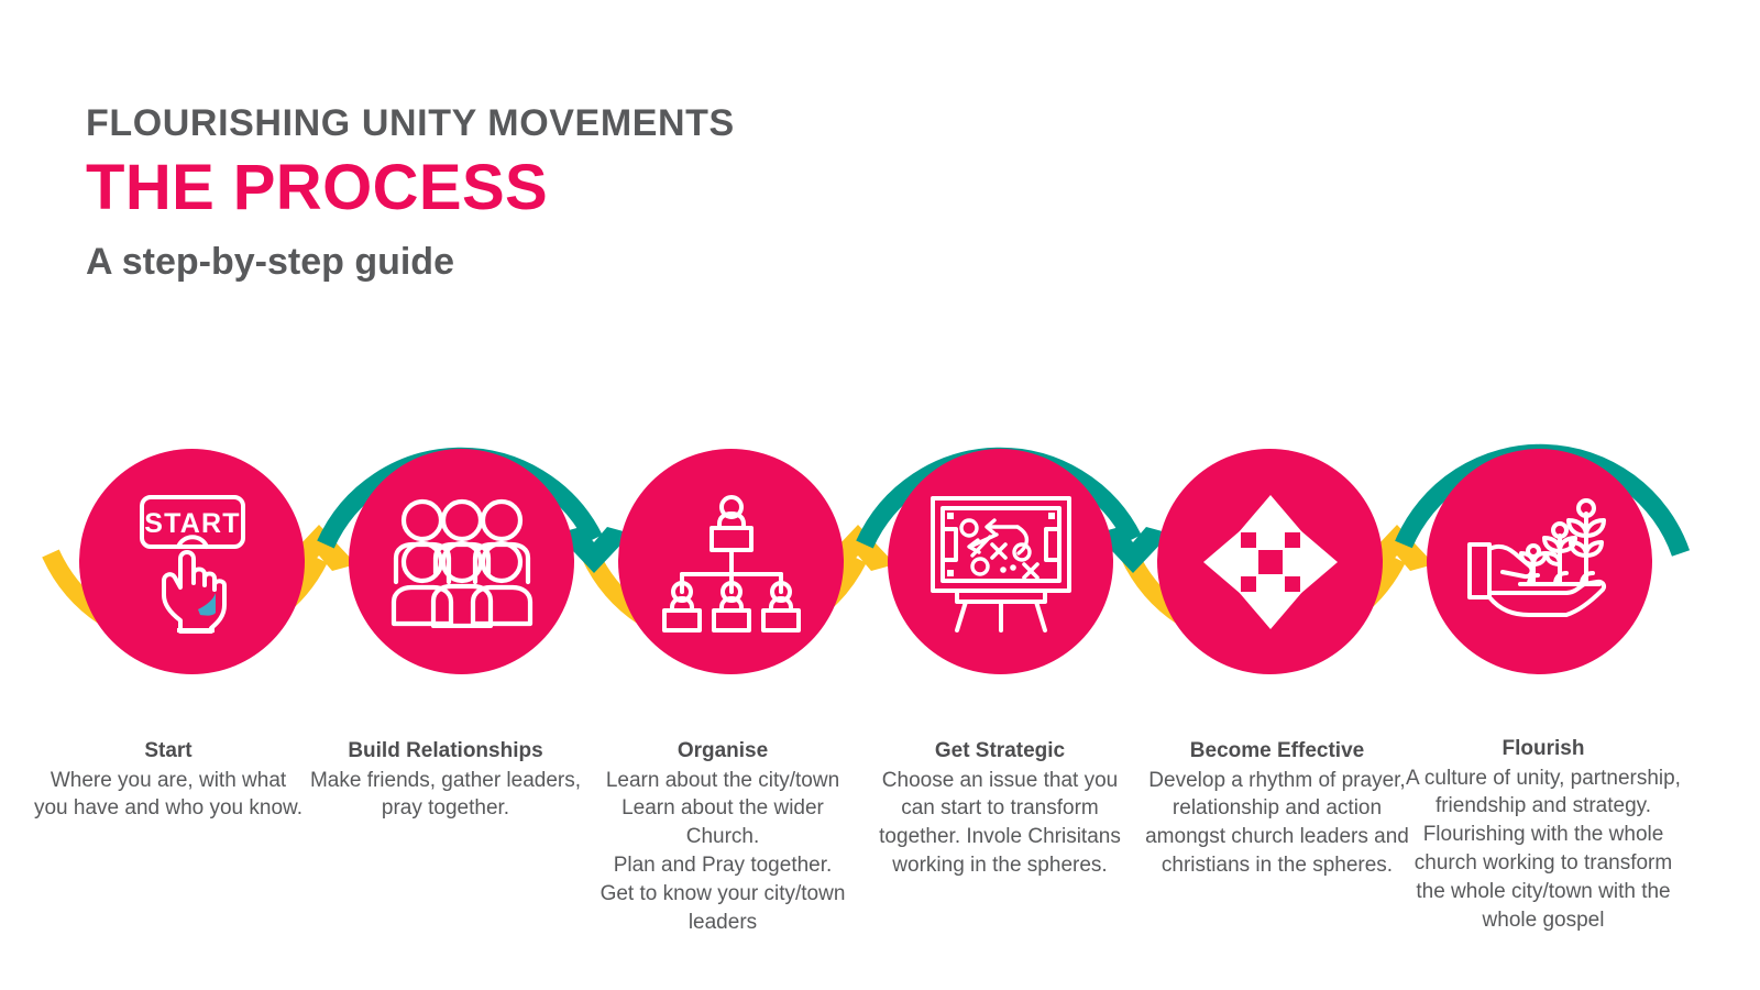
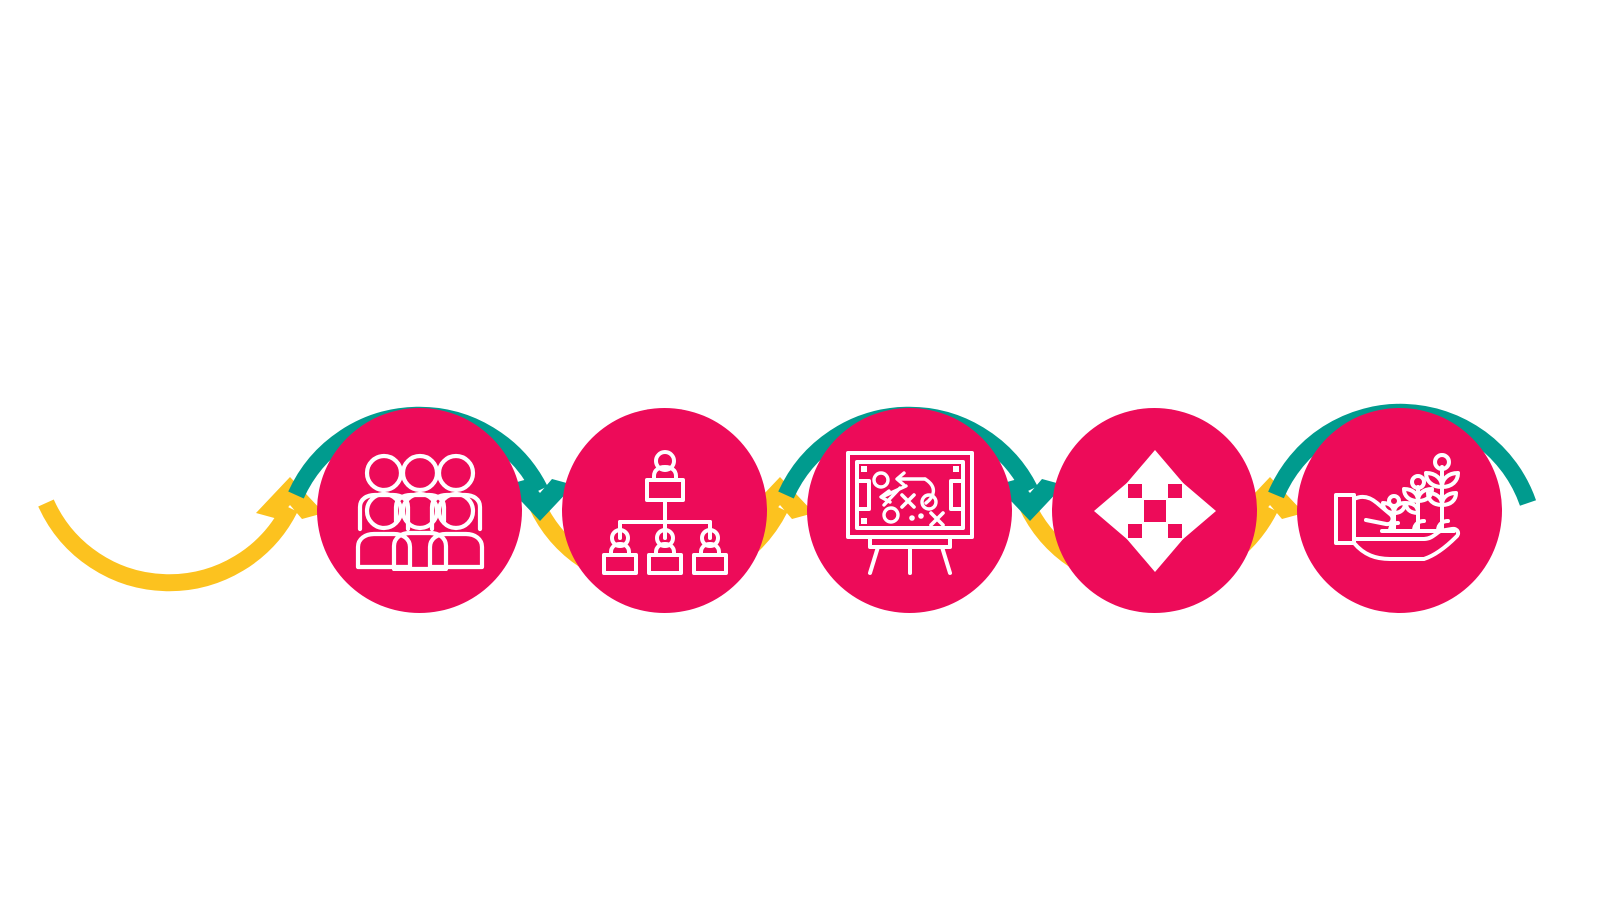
- FLOURISHING UNITY MOVEMENTS
- THE PROCESS
- A step-by-step guide
- START
- Start
- Where you are, with what you have and who you know.
- Build Relationships
- Make friends, gather leaders, pray together.
- Organise
- Learn about the city/town
- Learn about the wider Church.
- Plan and Pray together.
- Get to know your city/town leaders
- Get Strategic
- Choose an issue that you can start to transform together. Invole Chrisitans working in the spheres.
- Become Effective
- Develop a rhythm of prayer, relationship and action amongst church leaders and christians in the spheres.
- Flourish
- A culture of unity, partnership, friendship and strategy. Flourishing with the whole church working to transform the whole city/town with the whole gospel
